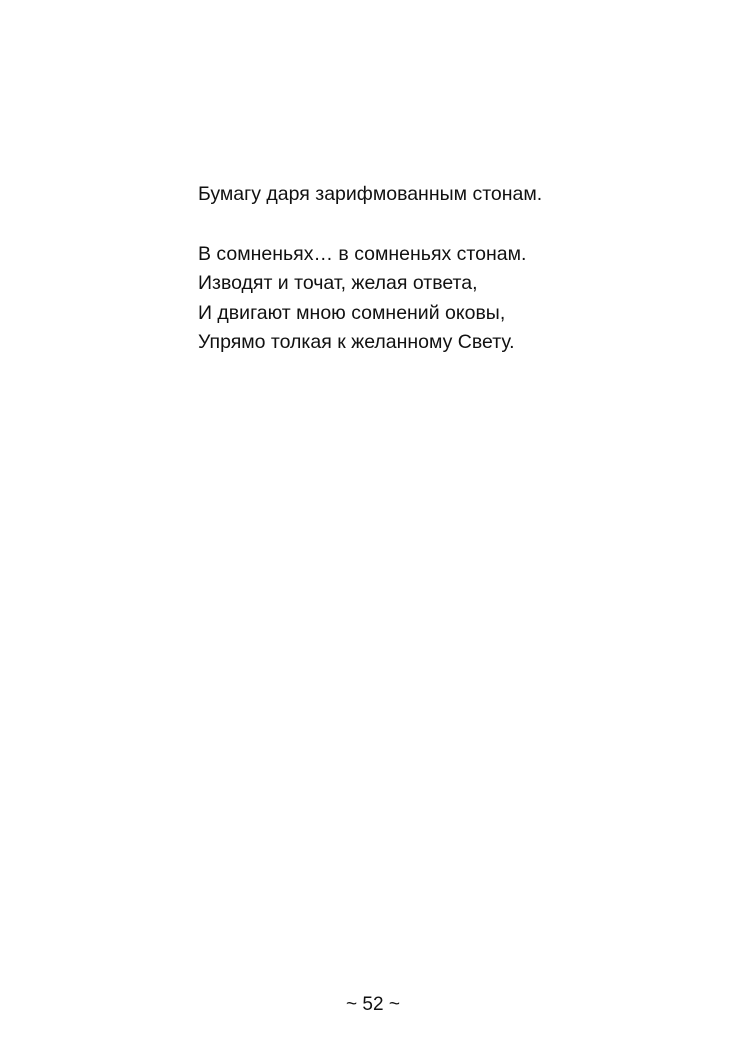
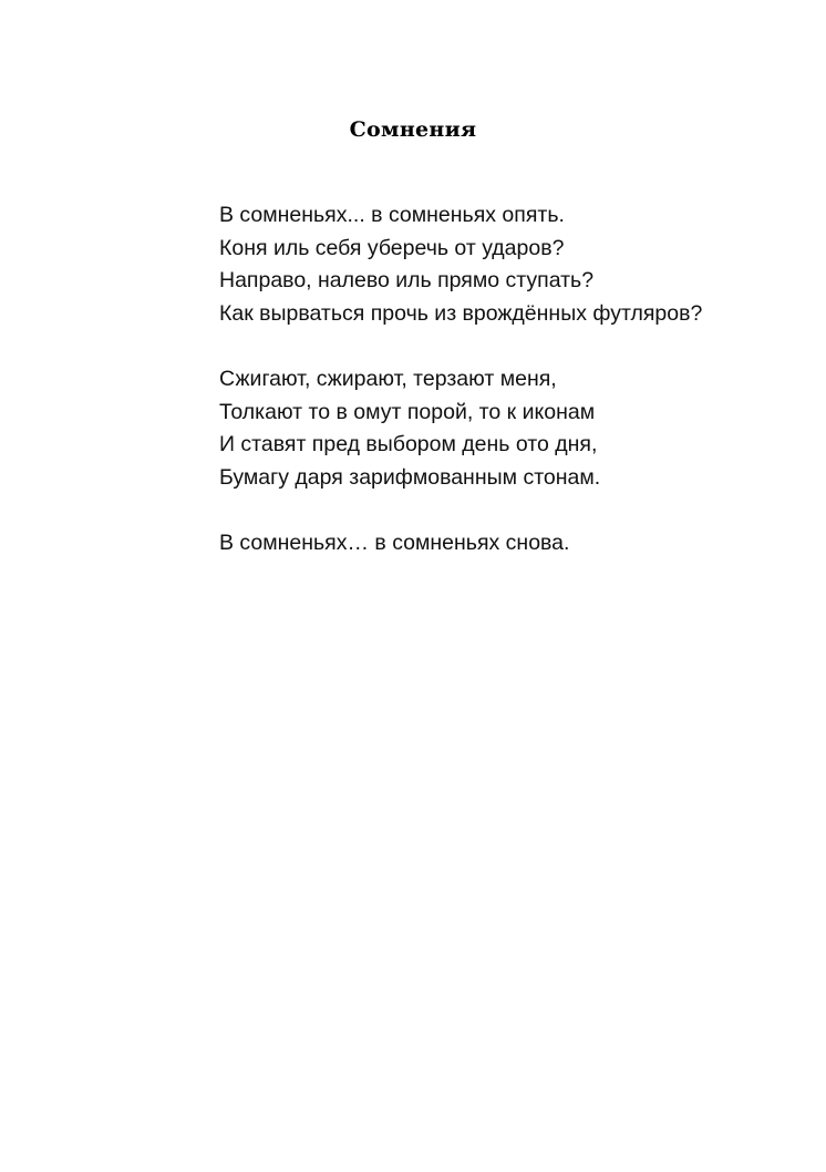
+ Сомнения
+ В сомненьях... в сомненьях опять.
+ Коня иль себя уберечь от ударов?
+ Направо, налево иль прямо ступать?
+ Как вырваться прочь из врождённых футляров?
+ Сжигают, сжирают, терзают меня,
+ Толкают то в омут порой, то к иконам
+ И ставят пред выбором день ото дня,
  Бумагу даря зарифмованным стонам.
- В сомненьях… в сомненьях стонам.
+ В сомненьях… в сомненьях снова.
- Изводят и точат, желая ответа,
- И двигают мною сомнений оковы,
- Упрямо толкая к желанному Свету.
- ~ 52 ~
